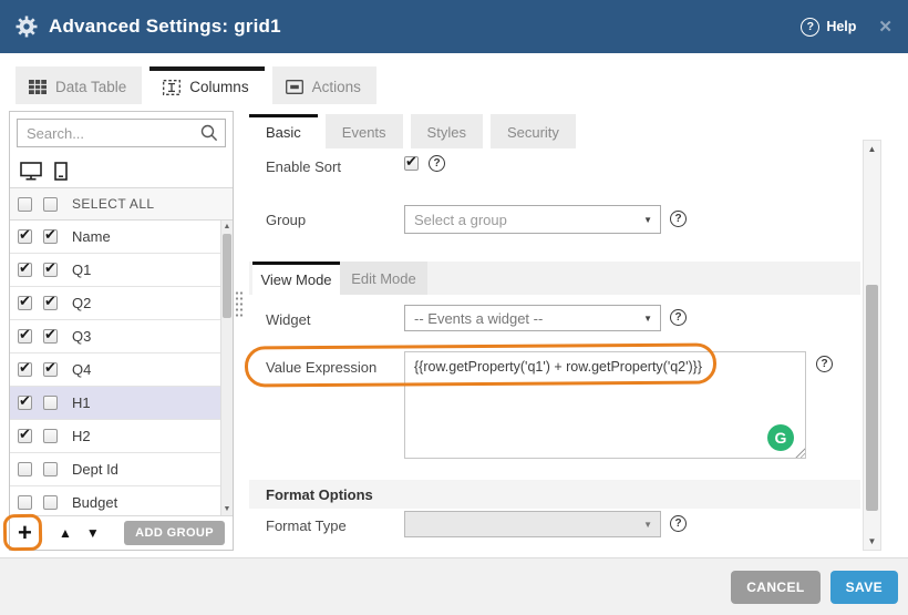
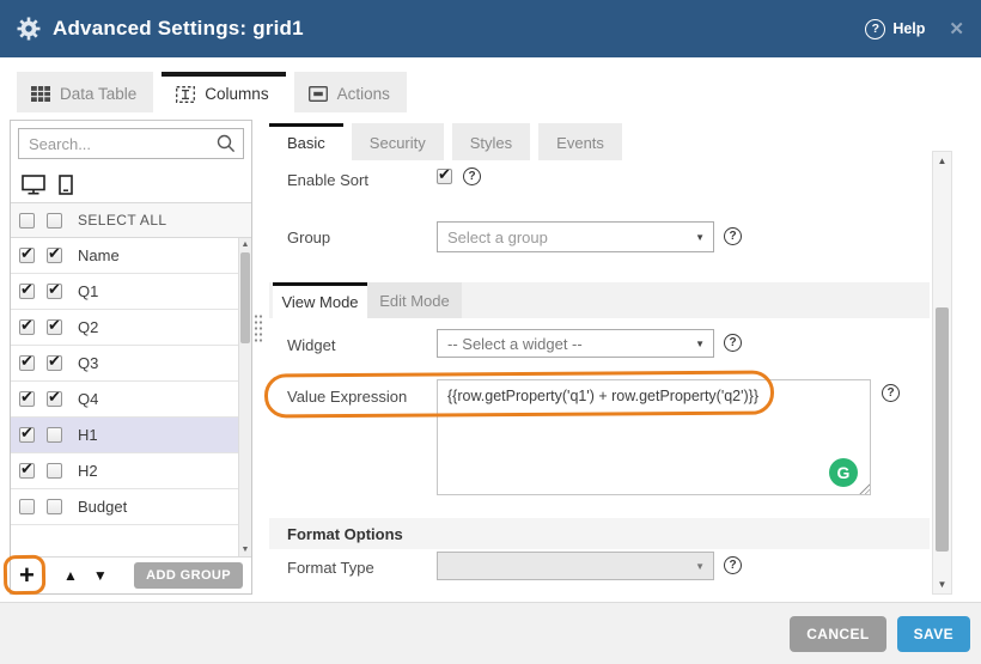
  Advanced Settings: grid1
  ?
  Help
  ✕
  Data Table
  Columns
  Actions
  Search...
  SELECT ALL
  Name
  Q1
  Q2
  Q3
  Q4
  H1
  H2
- Dept Id
  Budget
  +
  ▲
  ▼
  ADD GROUP
  Basic
- Events
+ Security
  Styles
- Security
+ Events
  Enable Sort
  ?
  Group
  Select a group
  ▼
  ?
  View Mode
  Edit Mode
  Widget
- -- Events a widget --
+ -- Select a widget --
  ▼
  ?
  Value Expression
  {{row.getProperty('q1') + row.getProperty('q2')}}
  G
  ?
  Format Options
  Format Type
  ▼
  ?
  ▲
  ▼
  CANCEL
  SAVE
